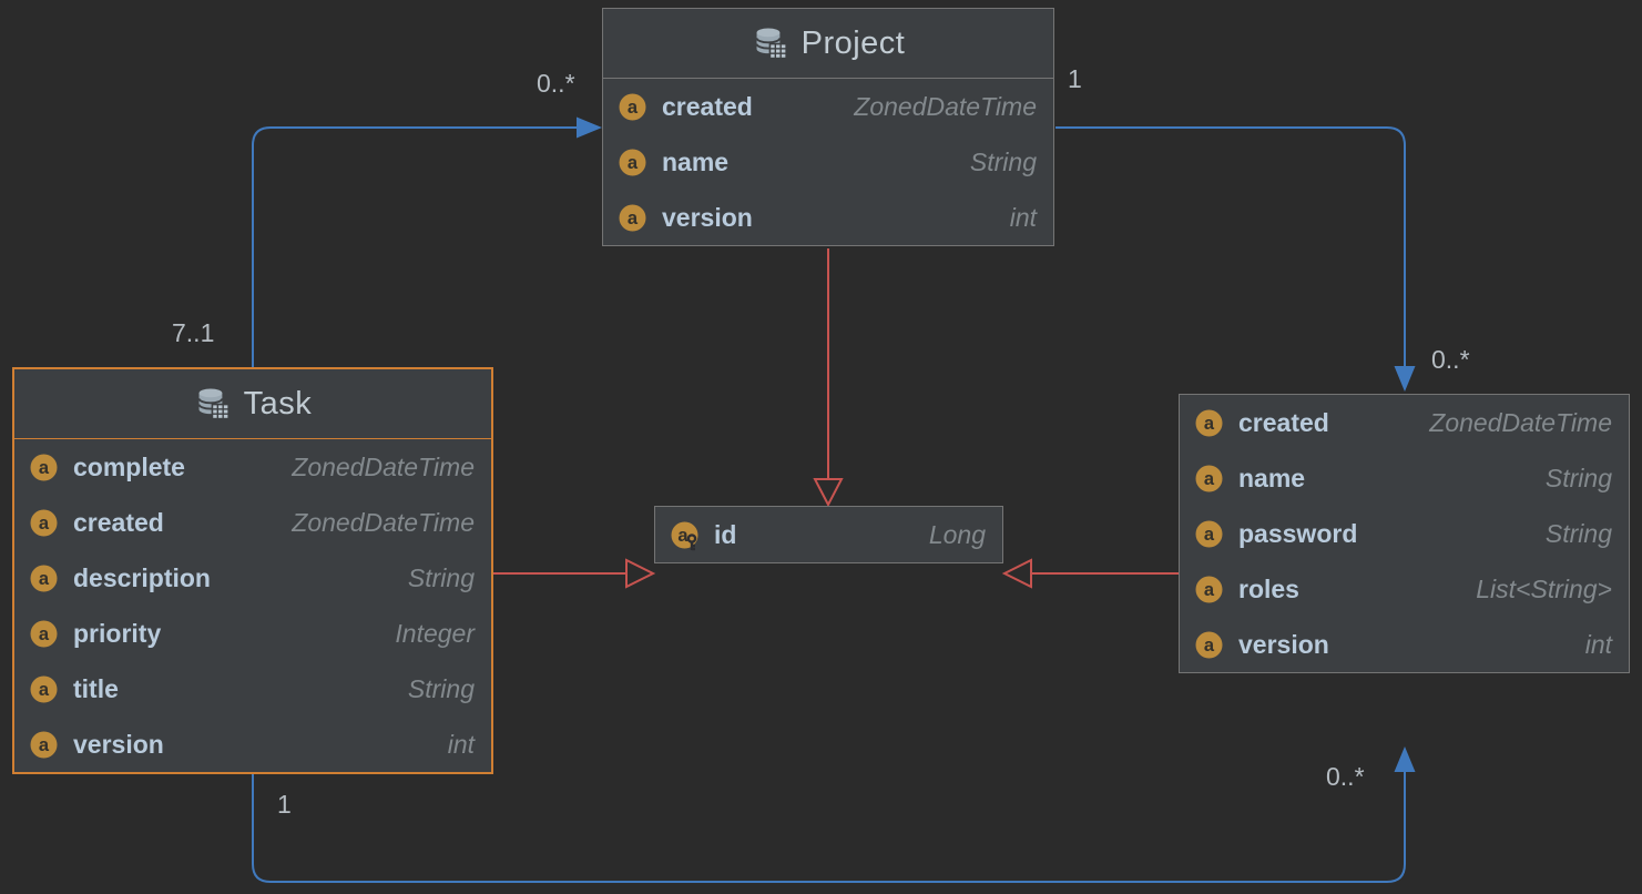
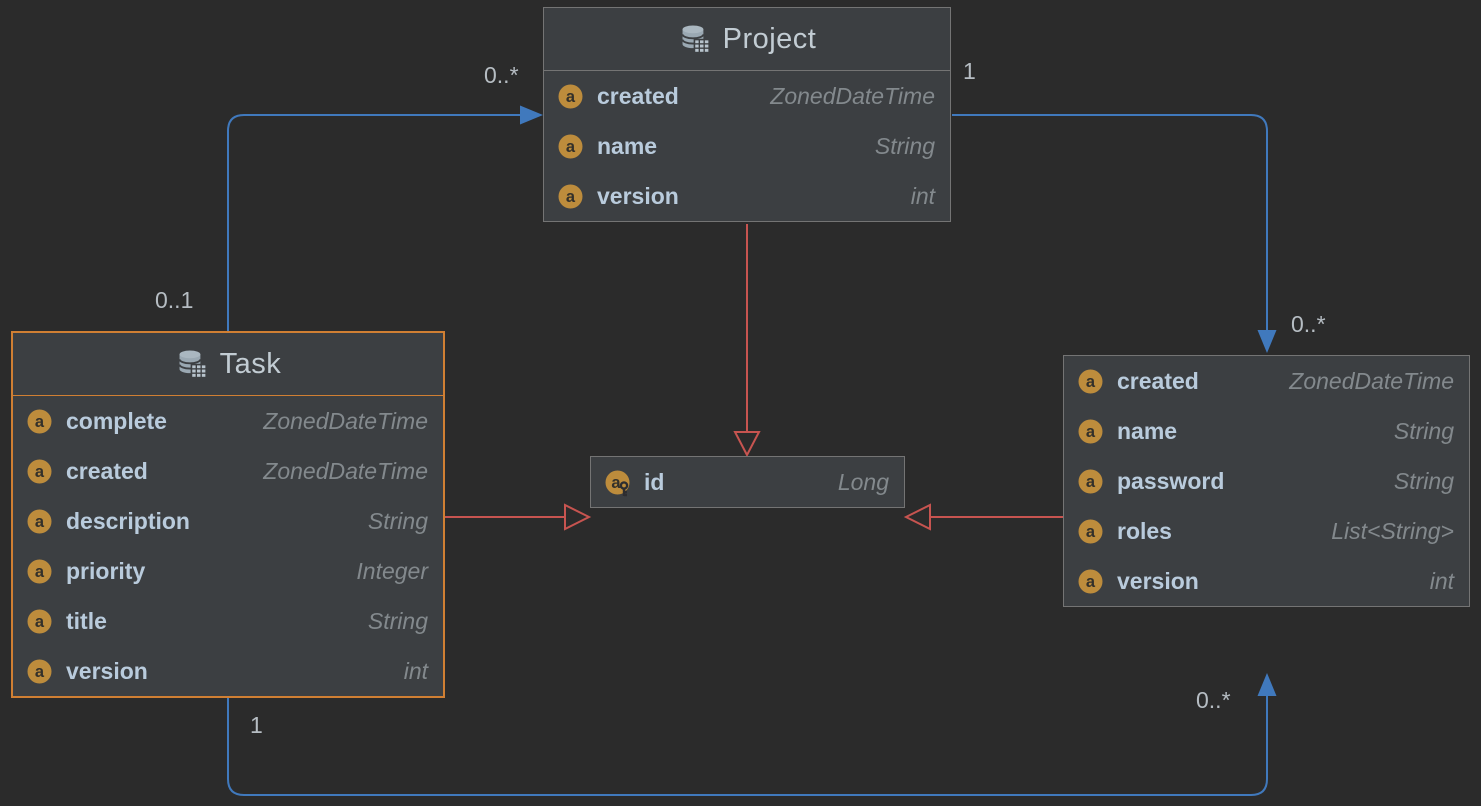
  0..*
- 7..1
+ 0..1
  1
  0..*
  1
  0..*
  Project
  a
  created
  ZonedDateTime
  a
  name
  String
  a
  version
  int
  Task
  a
  complete
  ZonedDateTime
  a
  created
  ZonedDateTime
  a
  description
  String
  a
  priority
  Integer
  a
  title
  String
  a
  version
  int
  a
  created
  ZonedDateTime
  a
  name
  String
  a
  password
  String
  a
  roles
  List<String>
  a
  version
  int
  a
  id
  Long
